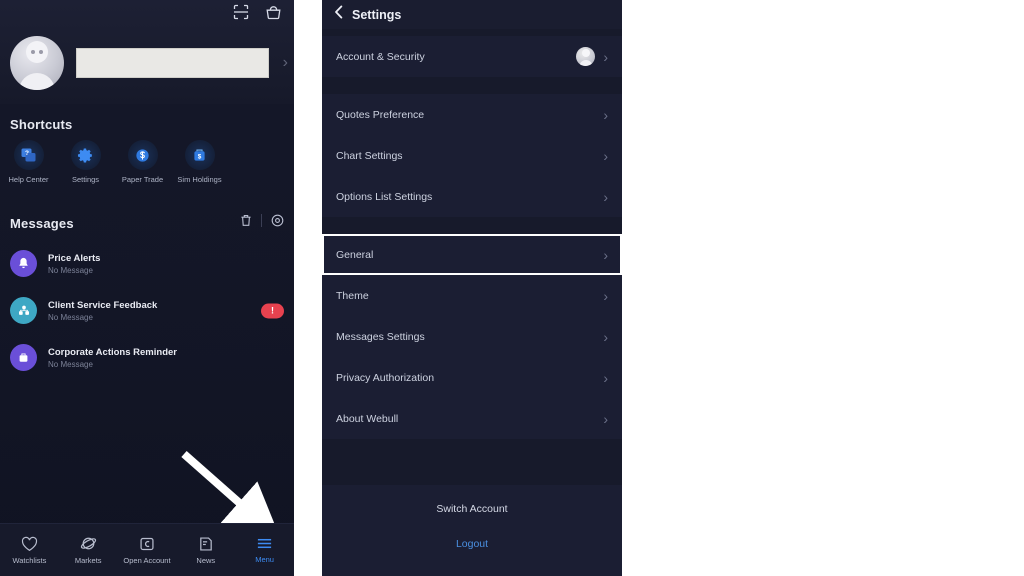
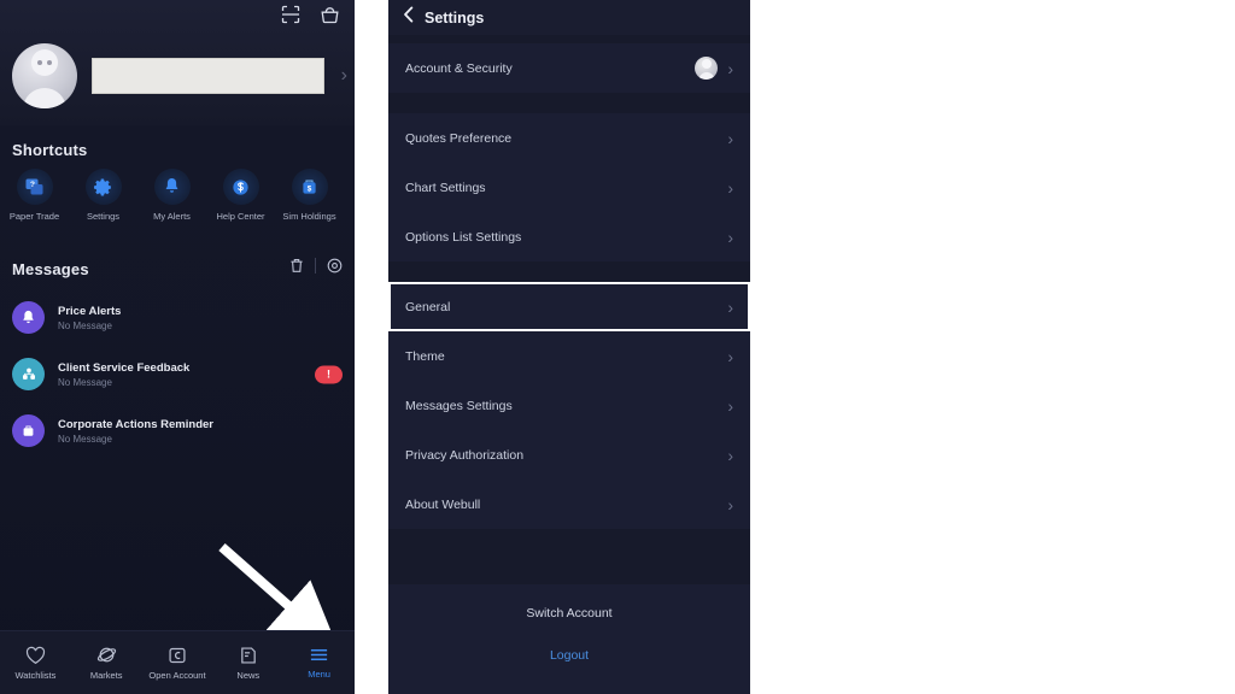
  ›
  Shortcuts
- Help Center
+ Paper Trade
  Settings
+ My Alerts
- Paper Trade
+ Help Center
  Sim Holdings
  Messages
  Price Alerts
  No Message
  Client Service Feedback
  No Message
  !
  Corporate Actions Reminder
  No Message
  Watchlists
  Markets
  Open Account
  News
  Menu
  Settings
  Account & Security
  ›
  Quotes Preference
  ›
  Chart Settings
  ›
  Options List Settings
  ›
  General
  ›
  Theme
  ›
  Messages Settings
  ›
  Privacy Authorization
  ›
  About Webull
  ›
  Switch Account
  Logout
